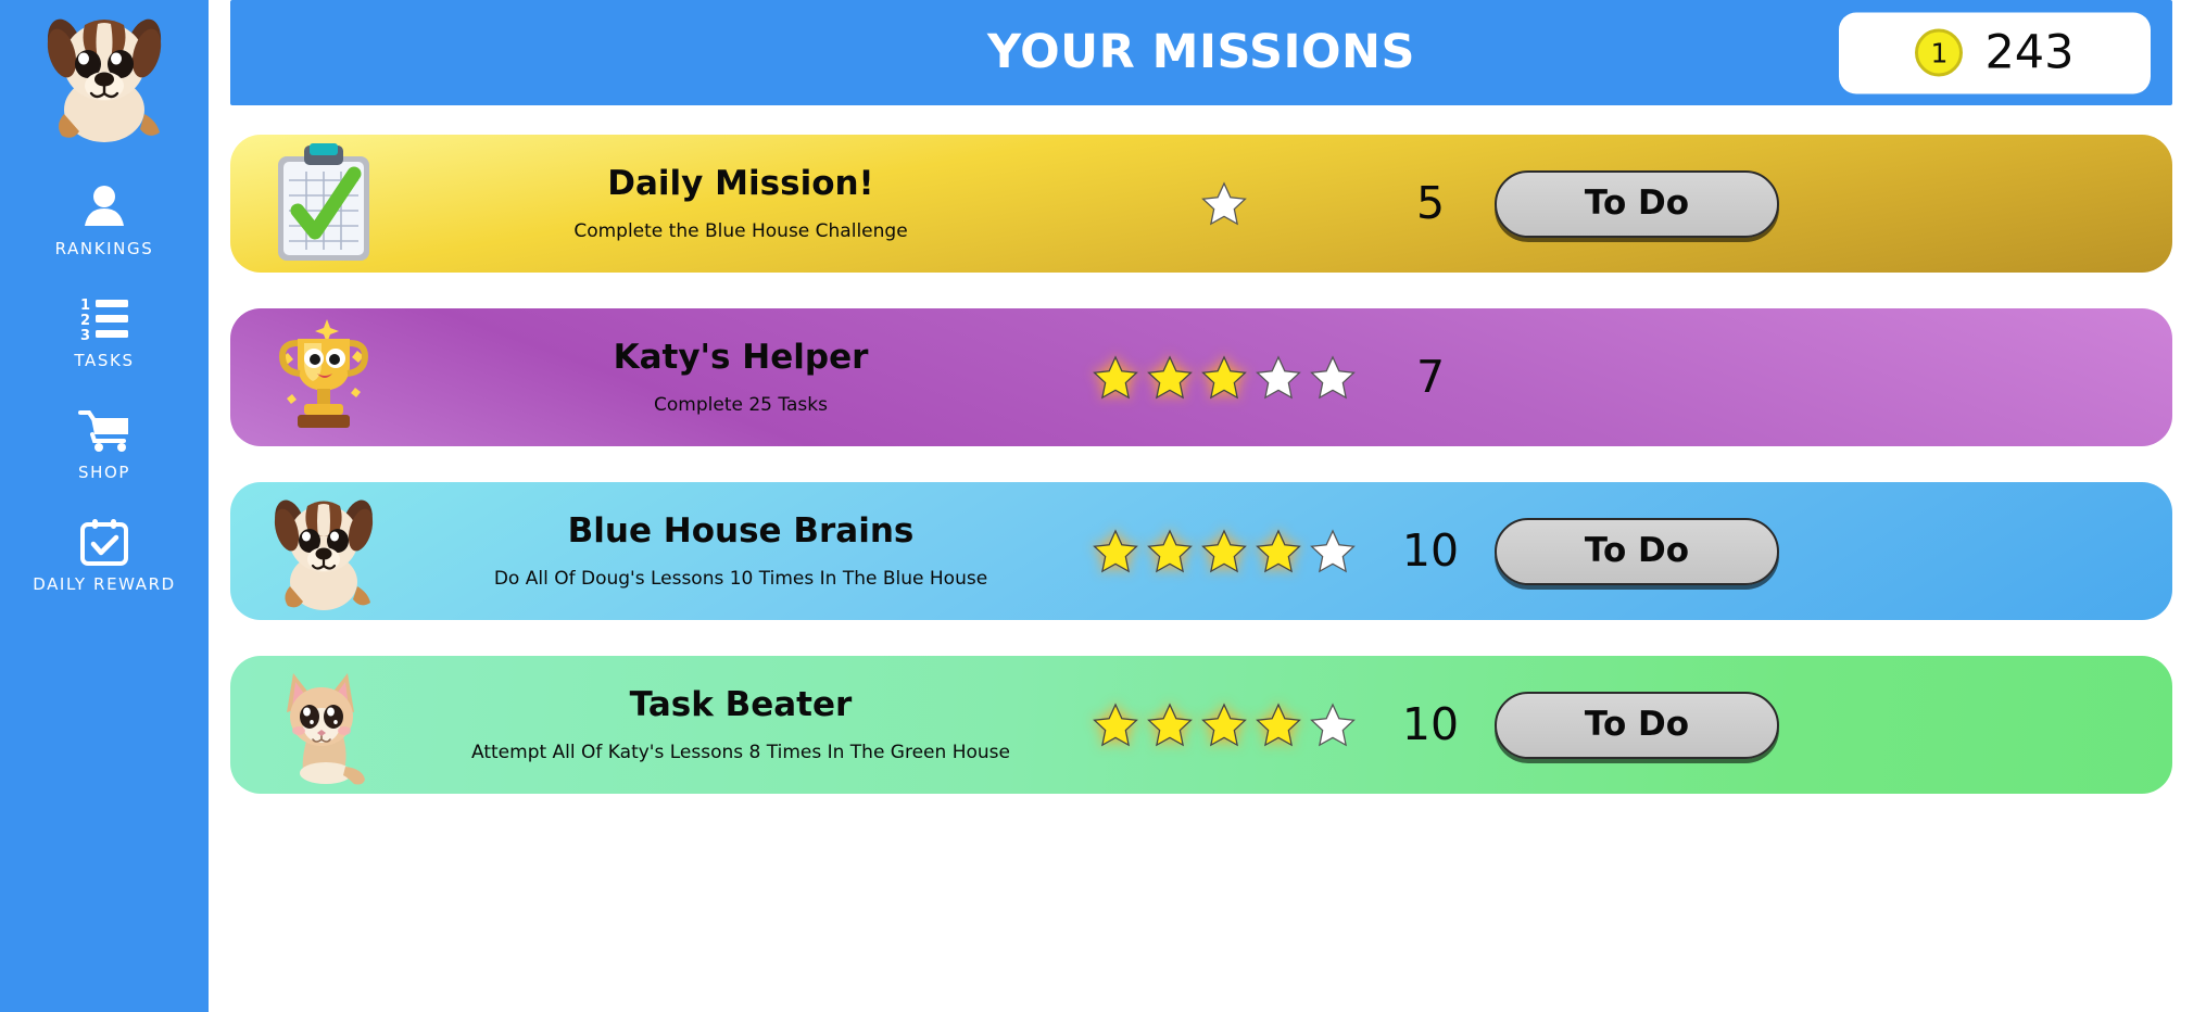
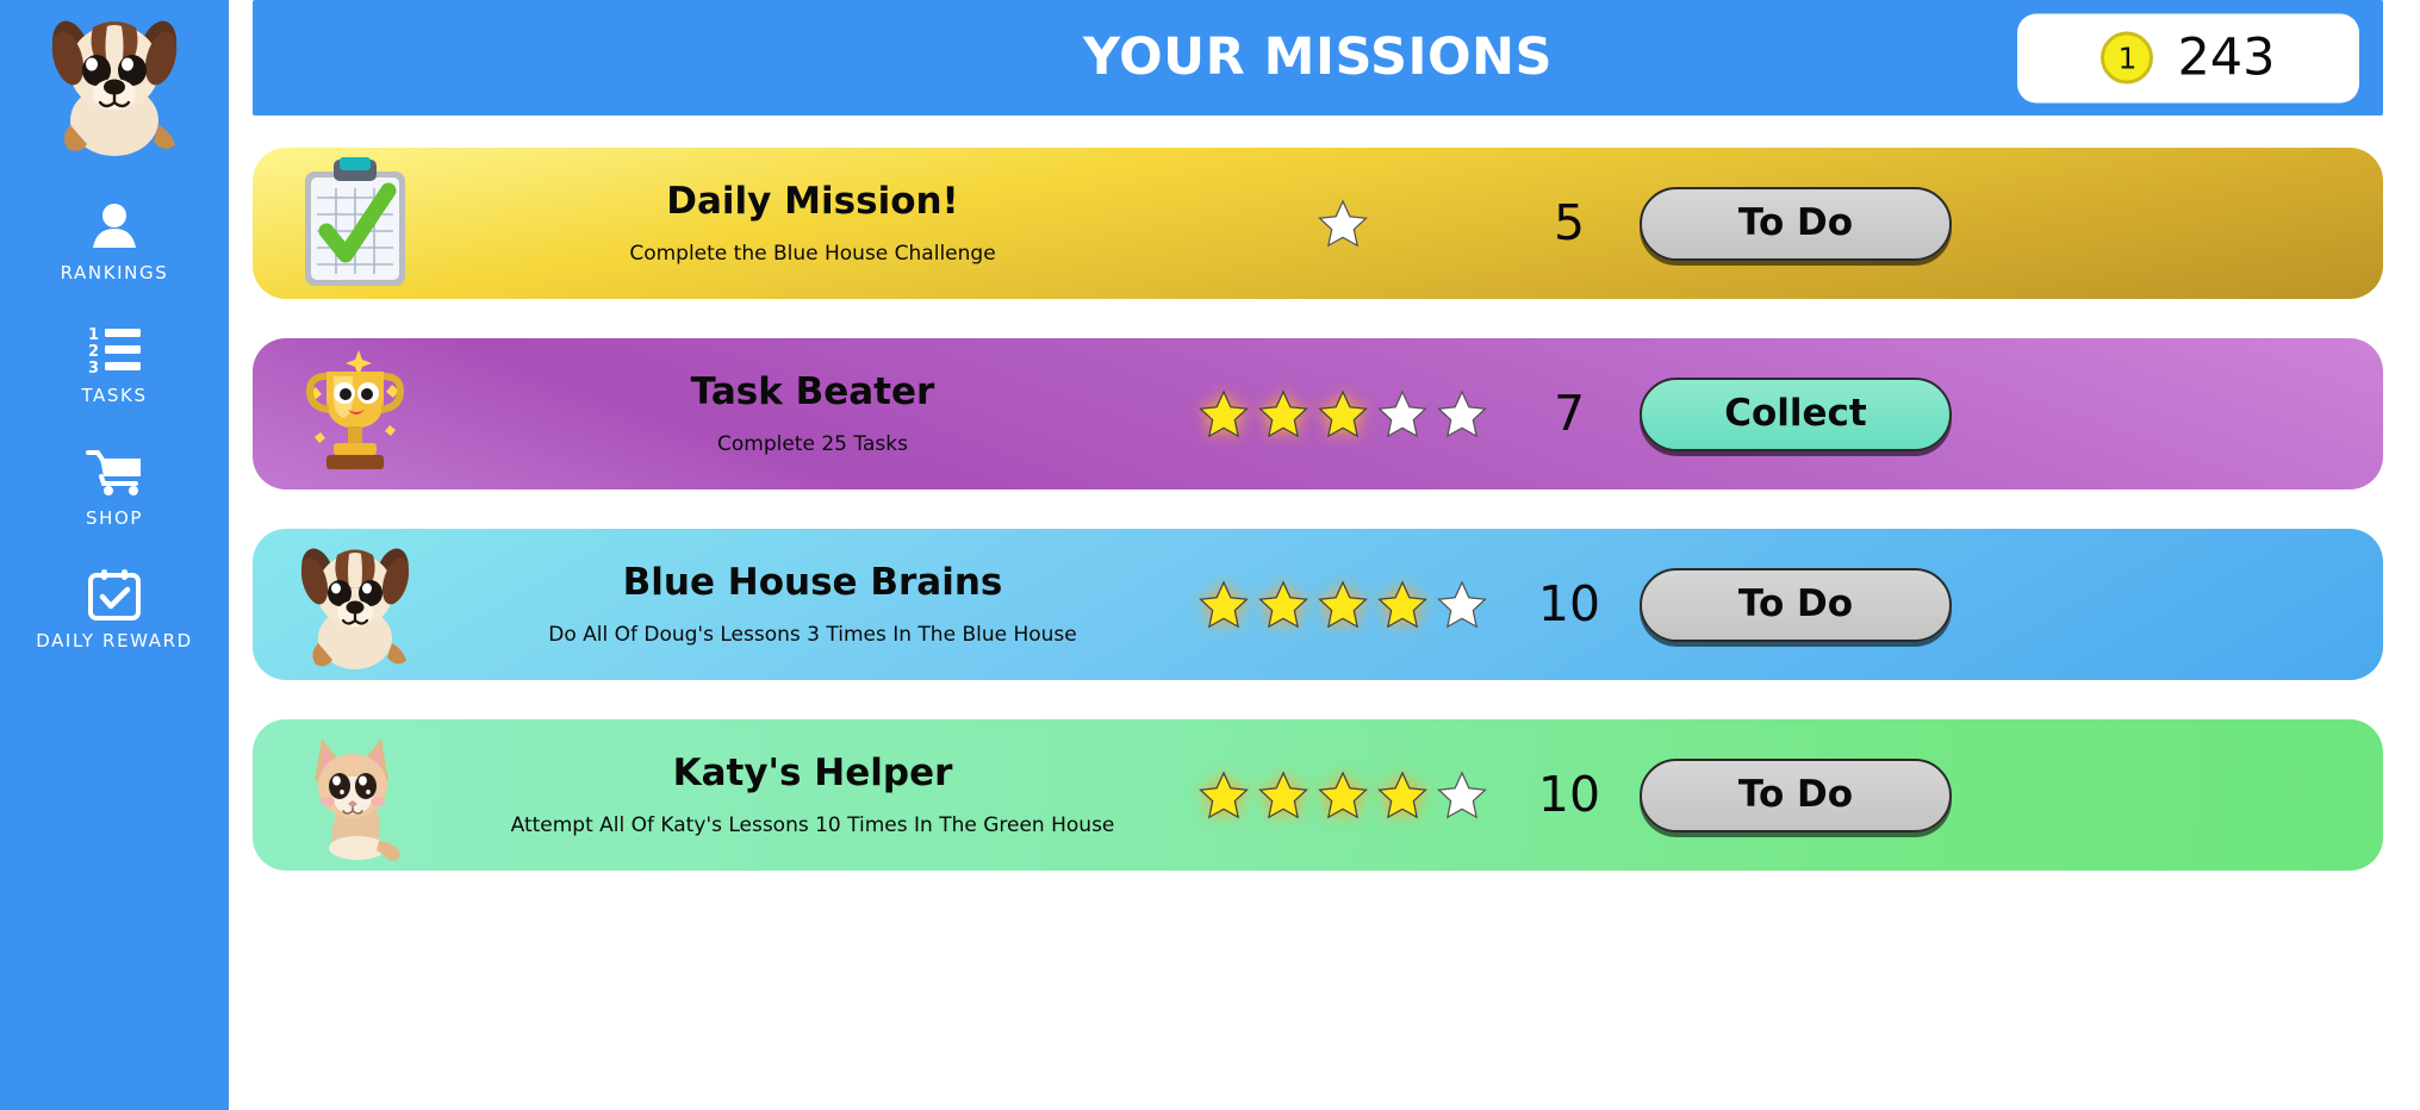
  RANKINGS
  1
  2
  3
  TASKS
  SHOP
  DAILY REWARD
  YOUR MISSIONS
  1
  243
  Daily Mission!
  Complete the Blue House Challenge
  5
  To Do
- Katy's Helper
+ Task Beater
  Complete 25 Tasks
  7
+ Collect
  Blue House Brains
- Do All Of Doug's Lessons 10 Times In The Blue House
+ Do All Of Doug's Lessons 3 Times In The Blue House
  10
  To Do
- Task Beater
+ Katy's Helper
- Attempt All Of Katy's Lessons 8 Times In The Green House
+ Attempt All Of Katy's Lessons 10 Times In The Green House
  10
  To Do
